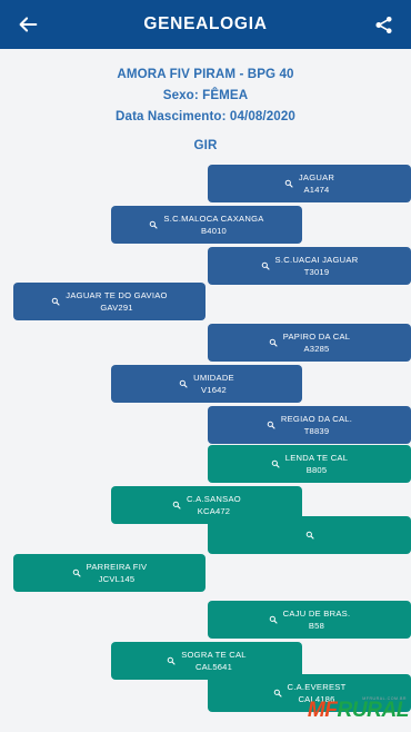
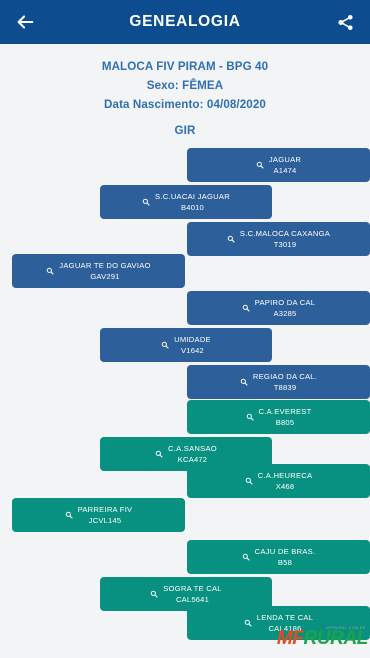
  GENEALOGIA
- AMORA FIV PIRAM - BPG 40
+ MALOCA FIV PIRAM - BPG 40
  Sexo: FÊMEA
  Data Nascimento: 04/08/2020
  GIR
  JAGUAR
  A1474
- S.C.MALOCA CAXANGA
+ S.C.UACAI JAGUAR
  B4010
- S.C.UACAI JAGUAR
+ S.C.MALOCA CAXANGA
  T3019
  JAGUAR TE DO GAVIAO
  GAV291
  PAPIRO DA CAL
  A3285
  UMIDADE
  V1642
  REGIAO DA CAL.
  T8839
- LENDA TE CAL
+ C.A.EVEREST
  B805
  C.A.SANSAO
  KCA472
+ C.A.HEURECA
+ X468
  PARREIRA FIV
  JCVL145
  CAJU DE BRAS.
  B58
  SOGRA TE CAL
  CAL5641
- C.A.EVEREST
+ LENDA TE CAL
  CAL4186
  MFRURAL
